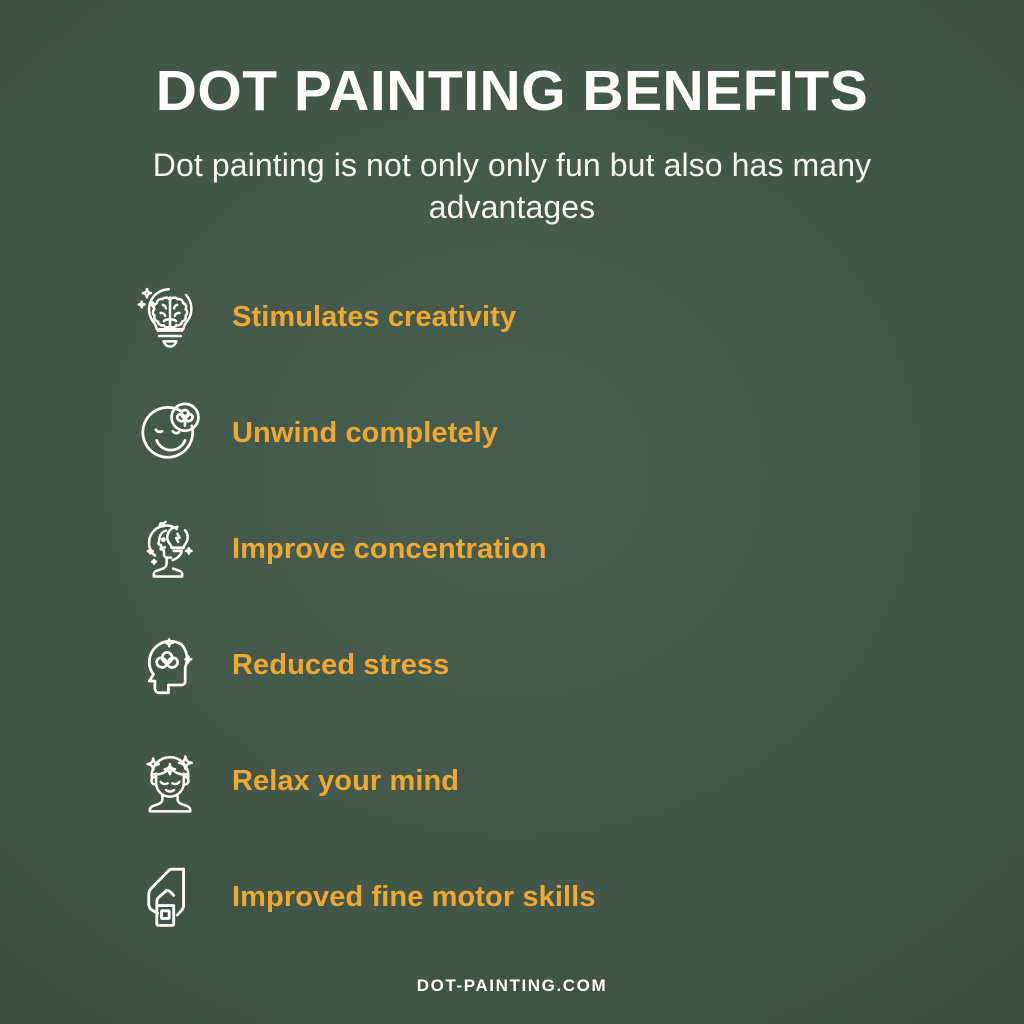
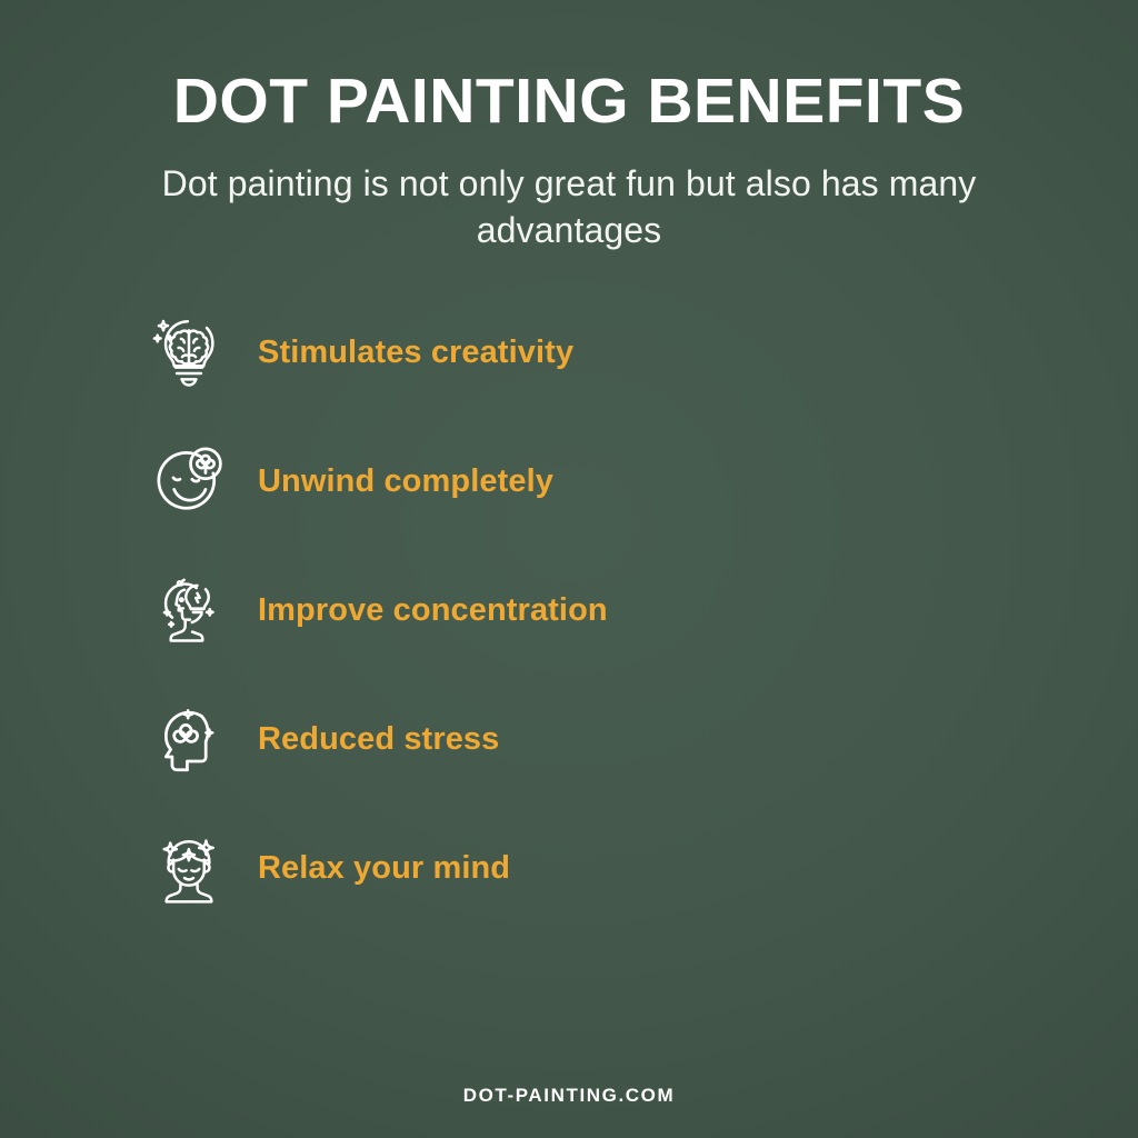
  DOT PAINTING BENEFITS
- Dot painting is not only only fun but also has many advantages
+ Dot painting is not only great fun but also has many advantages
  Stimulates creativity
  Unwind completely
  Improve concentration
  Reduced stress
  Relax your mind
- Improved fine motor skills
  DOT-PAINTING.COM
